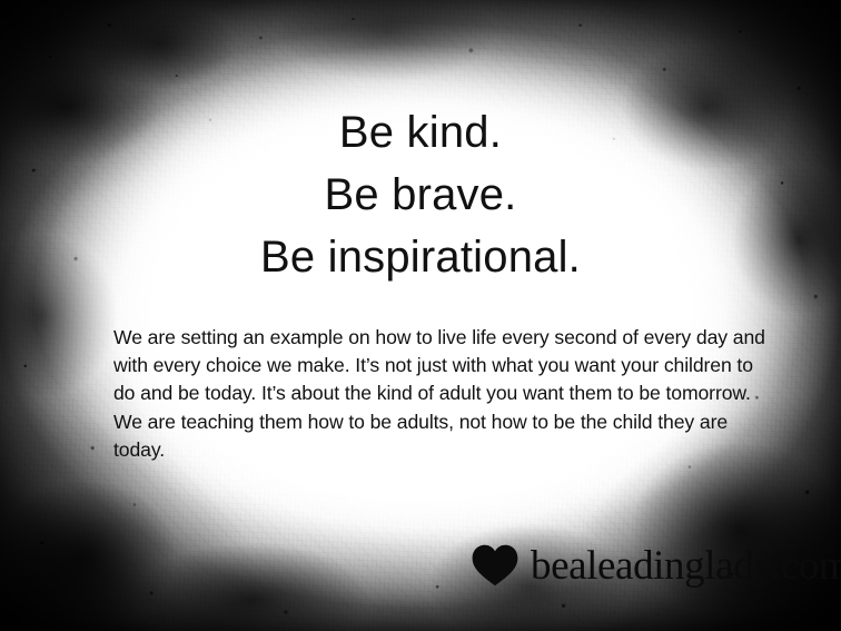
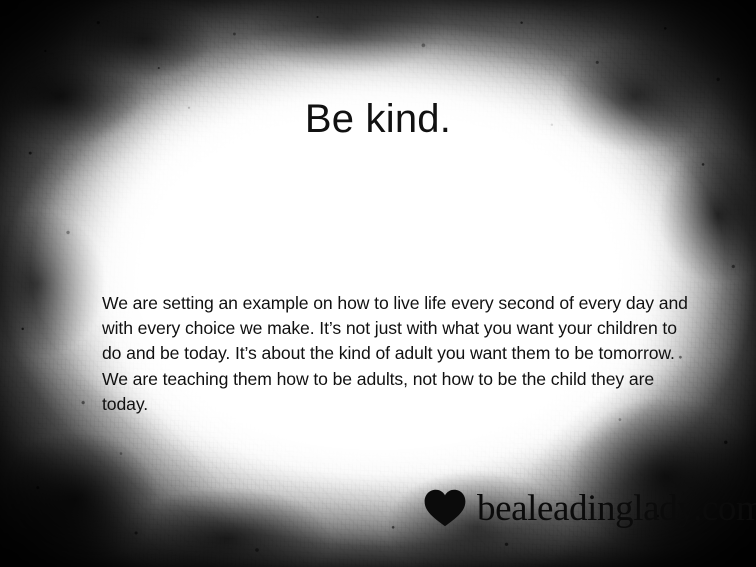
  Be kind.
- Be brave.
- Be inspirational.
  We are setting an example on how to live life every second of every day and with every choice we make. It’s not just with what you want your children to do and be today. It’s about the kind of adult you want them to be tomorrow. We are teaching them how to be adults, not how to be the child they are today.
  bealeadinglady.com
